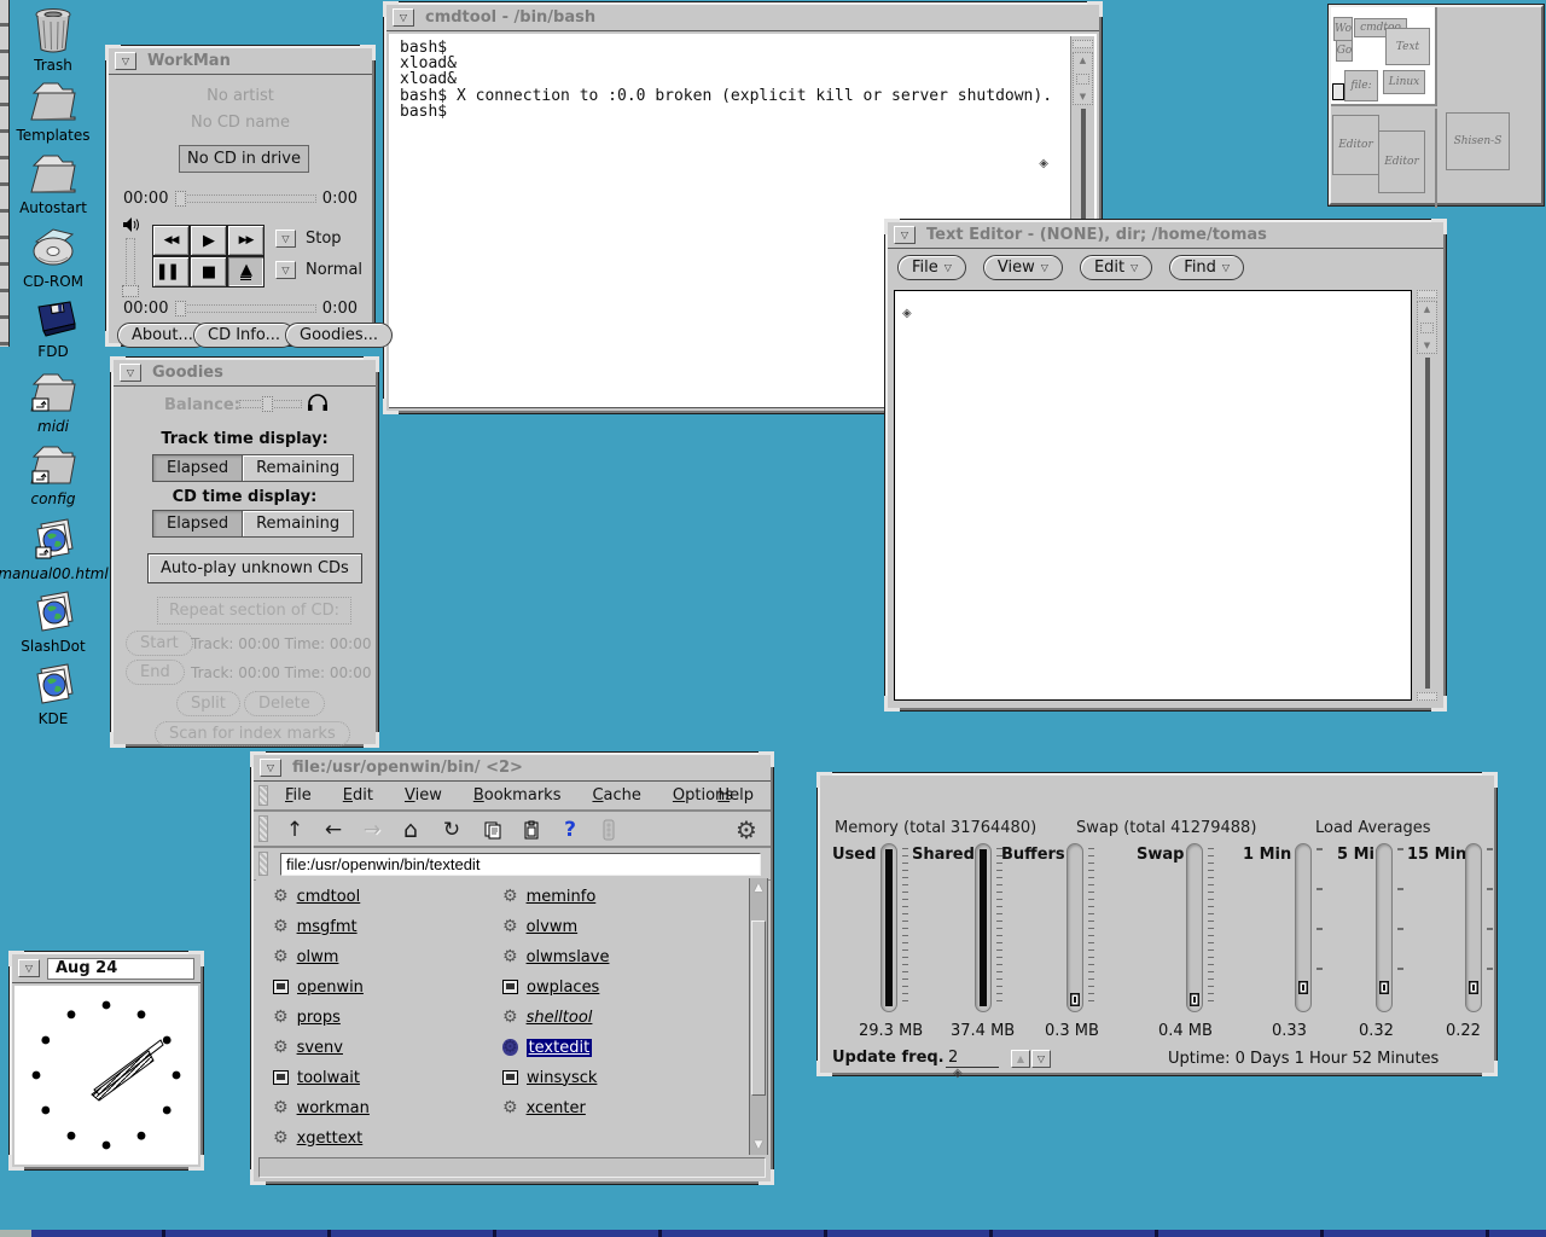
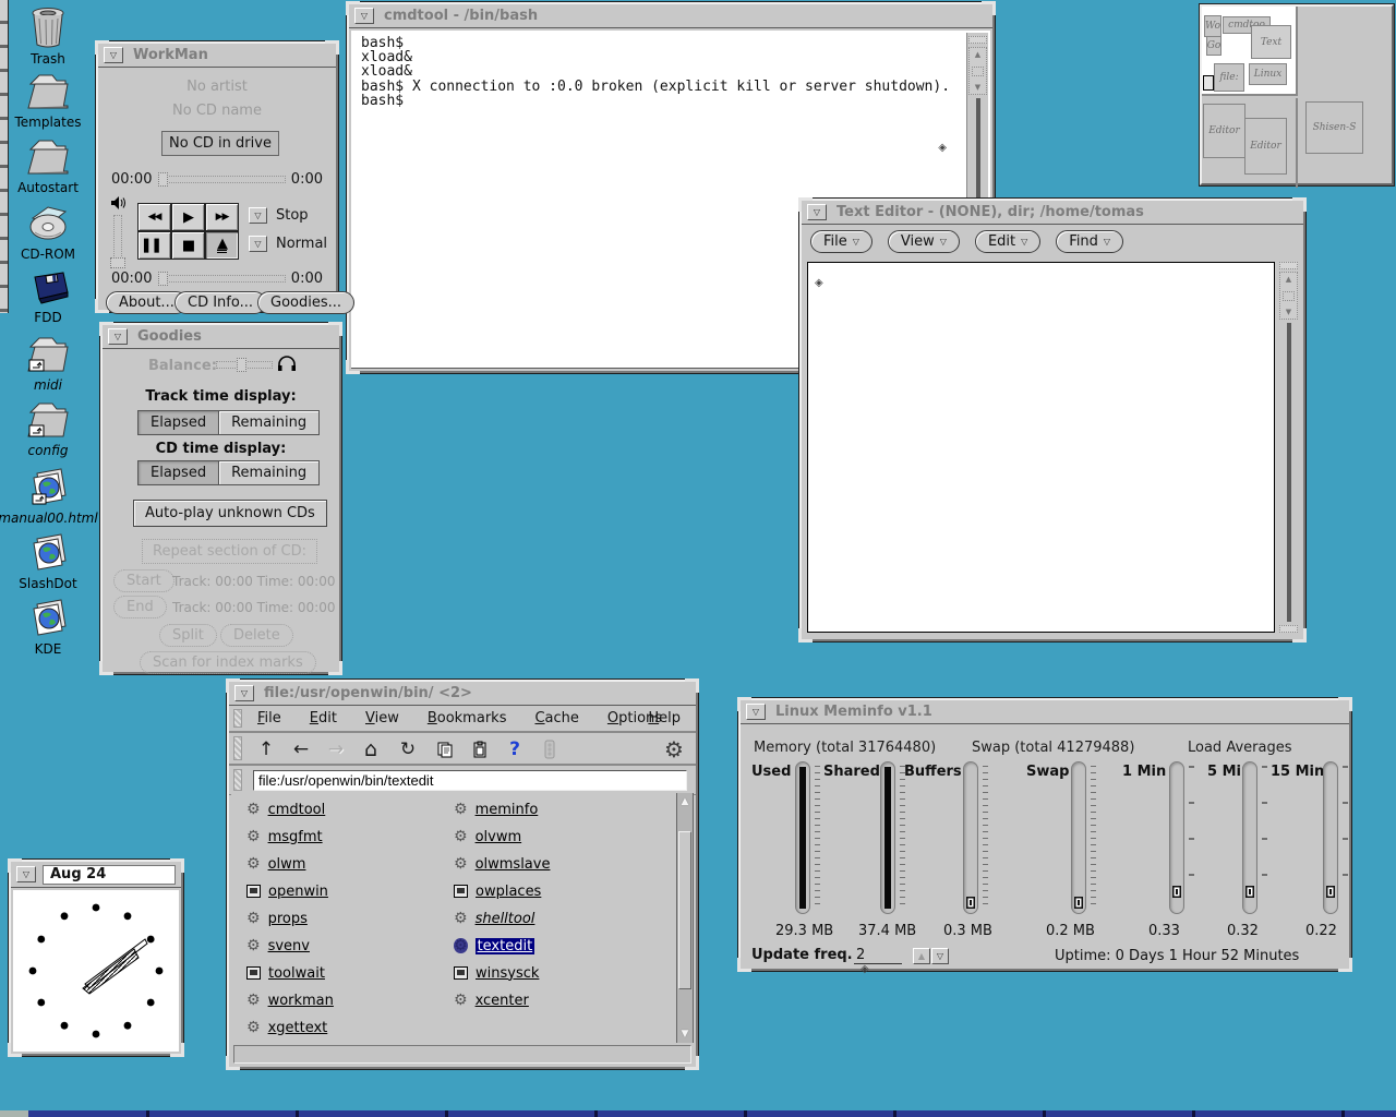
  Trash
  Templates
  Autostart
  CD-ROM
  FDD
  midi
  config
  manual00.html
  SlashDot
  KDE
  cmdtool - /bin/bash
  bash$
  xload&
  xload&
  bash$ X connection to :0.0 broken (explicit kill or server shutdown).
  bash$
  Wo
  Text
  Go
  file:
  Linux
  Editor
  Editor
  Shisen-S
  WorkMan
  No artist
  No CD name
  No CD in drive
  00:00
  0:00
  Stop
  Normal
  00:00
  0:00
  About...
  CD Info...
  Goodies...
  Text Editor - (NONE), dir; /home/tomas
  File
  View
  Edit
  Find
  Goodies
  Balance:
  Track time display:
  Elapsed
  Remaining
  CD time display:
  Elapsed
  Remaining
  Auto-play unknown CDs
  Repeat section of CD:
  Start
  Track: 00:00 Time: 00:00
  End
  Track: 00:00 Time: 00:00
  Split
  Delete
  Scan for index marks
  file:/usr/openwin/bin/ <2>
  File
  Edit
  View
  Bookmarks
  Cache
  Options
  Help
  ↑
  ←
  →
  ⌂
  ↻
  ?
  ⚙
  file:/usr/openwin/bin/textedit
  cmdtool
  msgfmt
  olwm
  openwin
  props
  svenv
  toolwait
  workman
  xgettext
  meminfo
  olvwm
  olwmslave
  owplaces
  shelltool
  textedit
  winsysck
  xcenter
  ▲
  ▼
+ Linux Meminfo v1.1
  Memory (total 31764480)
  Swap (total 41279488)
  Load Averages
  Used
  29.3 MB
  Shared
  37.4 MB
  Buffers
  0.3 MB
  Swap
- 0.4 MB
+ 0.2 MB
  1 Min
  0.33
  5 Mi
  0.32
  15 Min
  0.22
  Update freq.
  2
  ▲
  ▽
  Uptime: 0 Days 1 Hour 52 Minutes
  Aug 24
